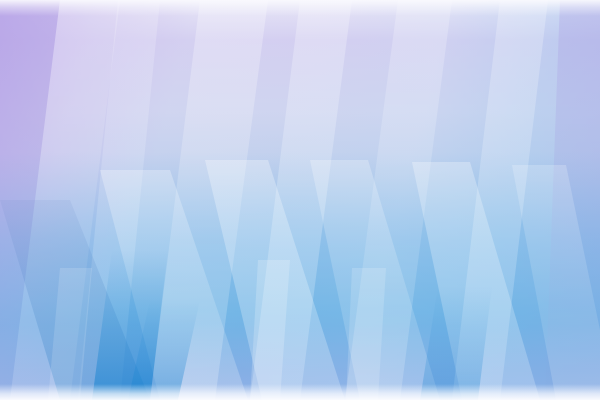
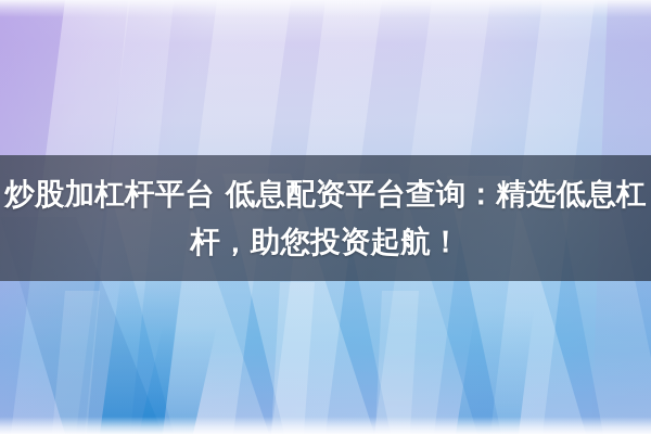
+ 炒股加杠杆平台 低息配资平台查询：精选低息杠杆，助您投资起航！
